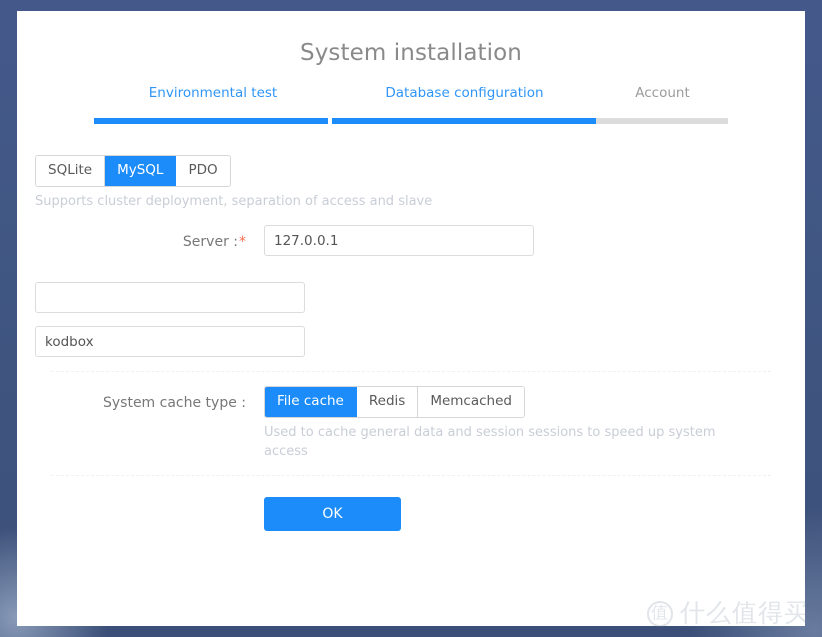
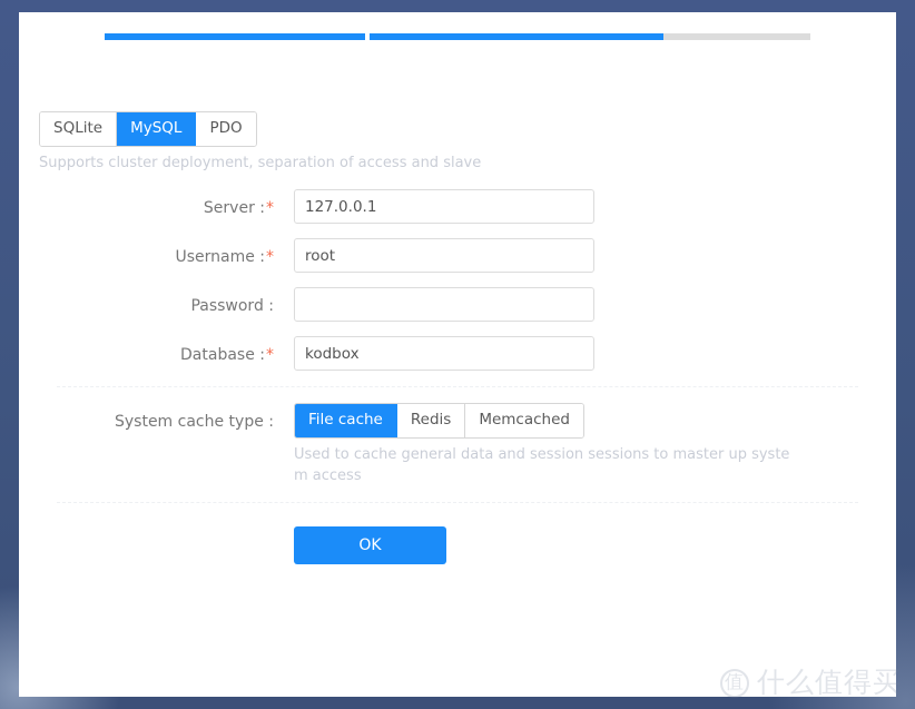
- System installation
- Environmental test
- Database configuration
- Account
  SQLite
  MySQL
  PDO
  Supports cluster deployment, separation of access and slave
  Server :*
  127.0.0.1
+ Username :*
+ root
+ Password :
+ Database :*
  kodbox
  System cache type :
  File cache
  Redis
  Memcached
- Used to cache general data and session sessions to speed up system access
+ Used to cache general data and session sessions to master up system access
  OK
  值
  什么值得买
